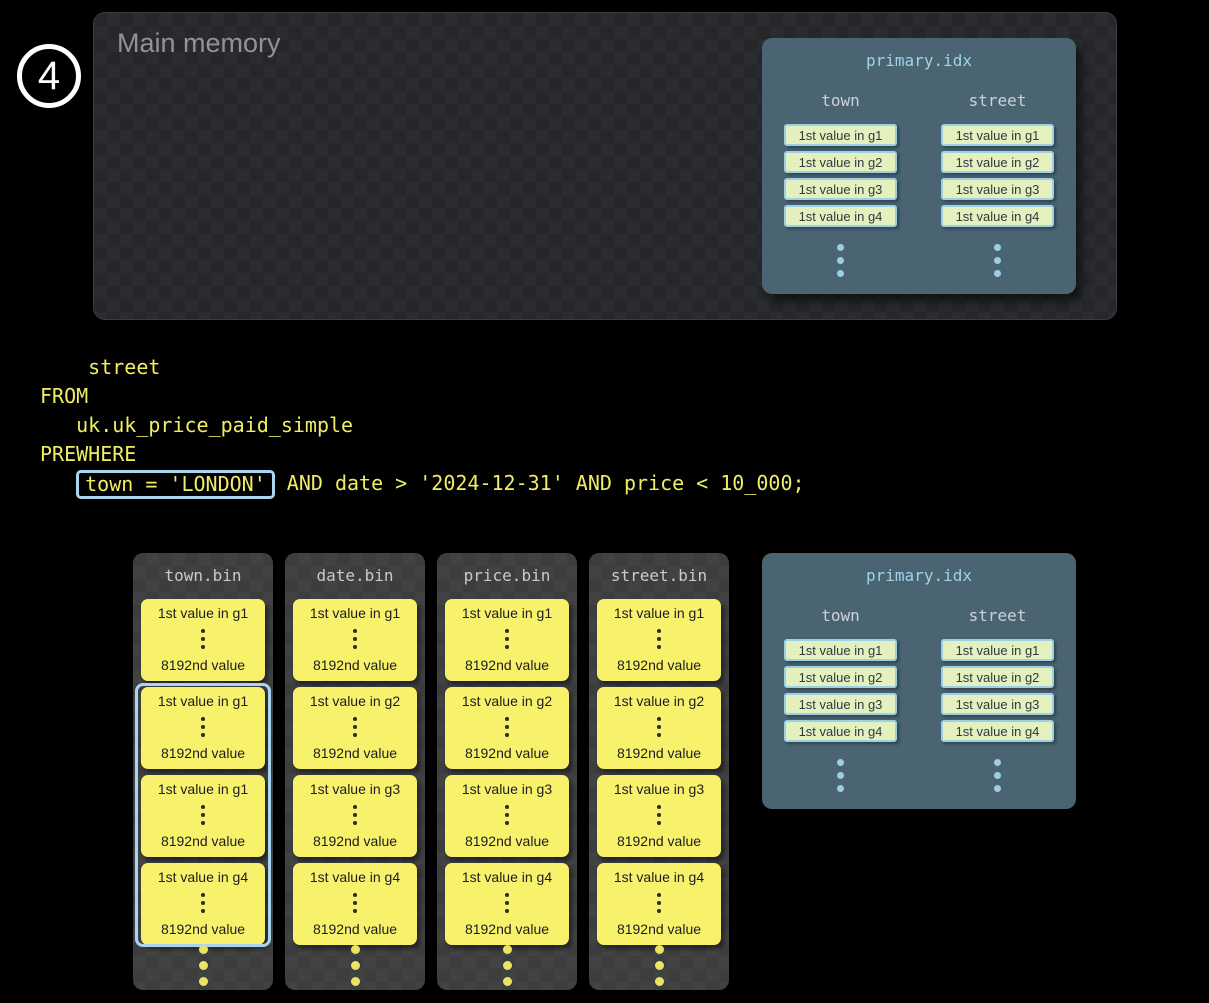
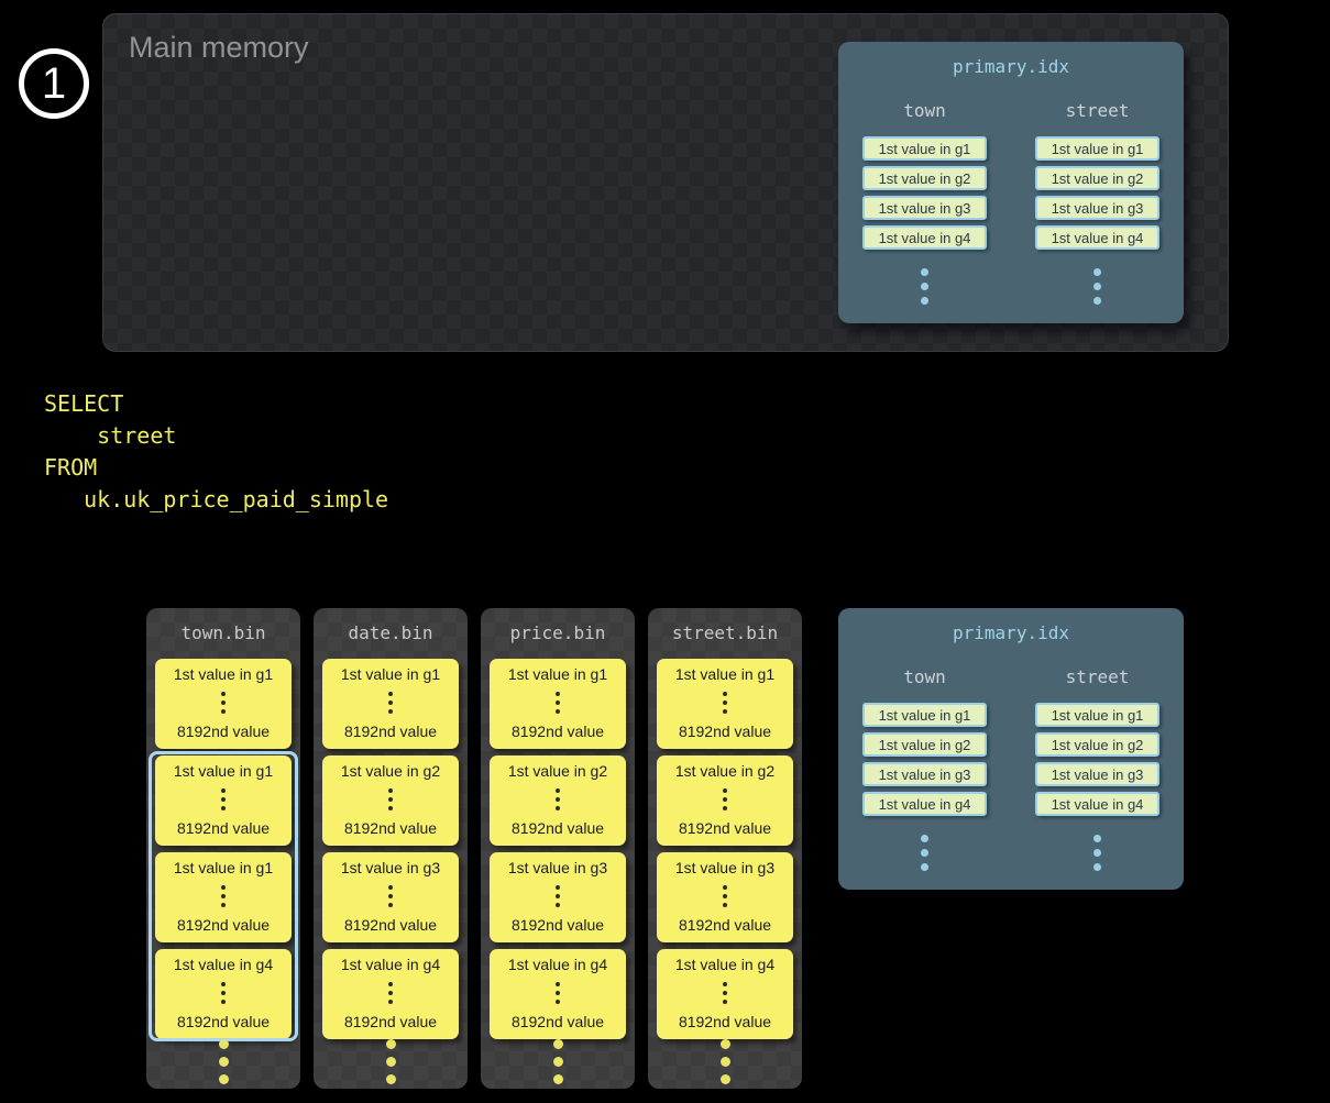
- 4
+ 1
  Main memory
  primary.idx
  town
  1st value in g1
  1st value in g2
  1st value in g3
  1st value in g4
  street
  1st value in g1
  1st value in g2
  1st value in g3
  1st value in g4
+ SELECT
  street
  FROM
  uk.uk_price_paid_simple
- PREWHERE
- town = 'LONDON' AND date > '2024-12-31' AND price < 10_000;
  town.bin
  1st value in g1
  8192nd value
  1st value in g1
  8192nd value
  1st value in g1
  8192nd value
  1st value in g4
  8192nd value
  date.bin
  1st value in g1
  8192nd value
  1st value in g2
  8192nd value
  1st value in g3
  8192nd value
  1st value in g4
  8192nd value
  price.bin
  1st value in g1
  8192nd value
  1st value in g2
  8192nd value
  1st value in g3
  8192nd value
  1st value in g4
  8192nd value
  street.bin
  1st value in g1
  8192nd value
  1st value in g2
  8192nd value
  1st value in g3
  8192nd value
  1st value in g4
  8192nd value
  primary.idx
  town
  1st value in g1
  1st value in g2
  1st value in g3
  1st value in g4
  street
  1st value in g1
  1st value in g2
  1st value in g3
  1st value in g4
